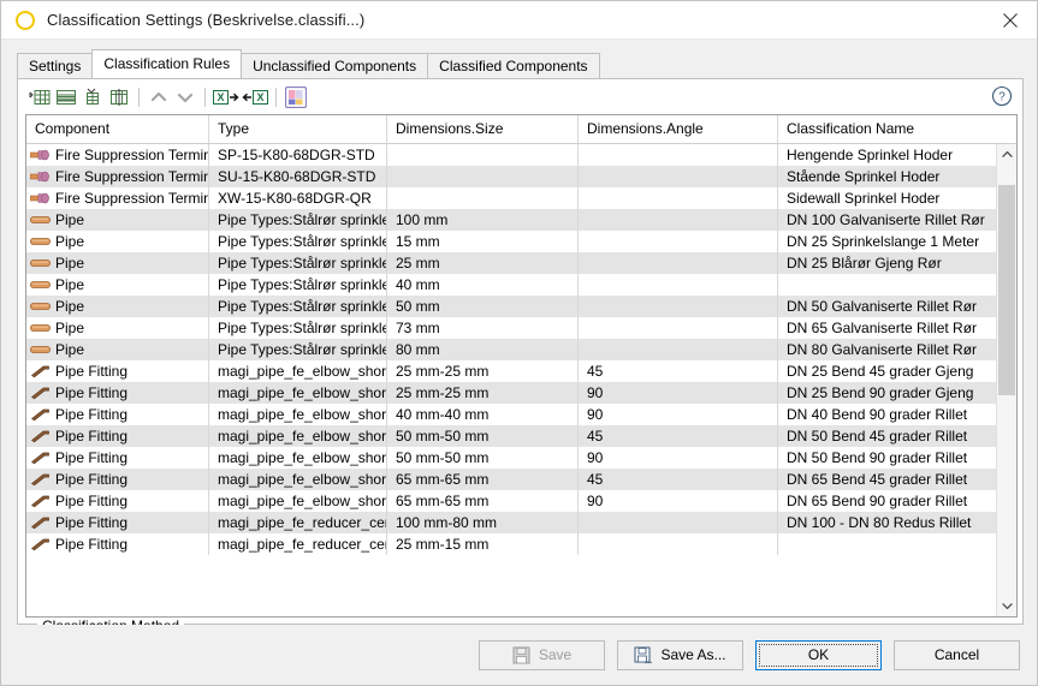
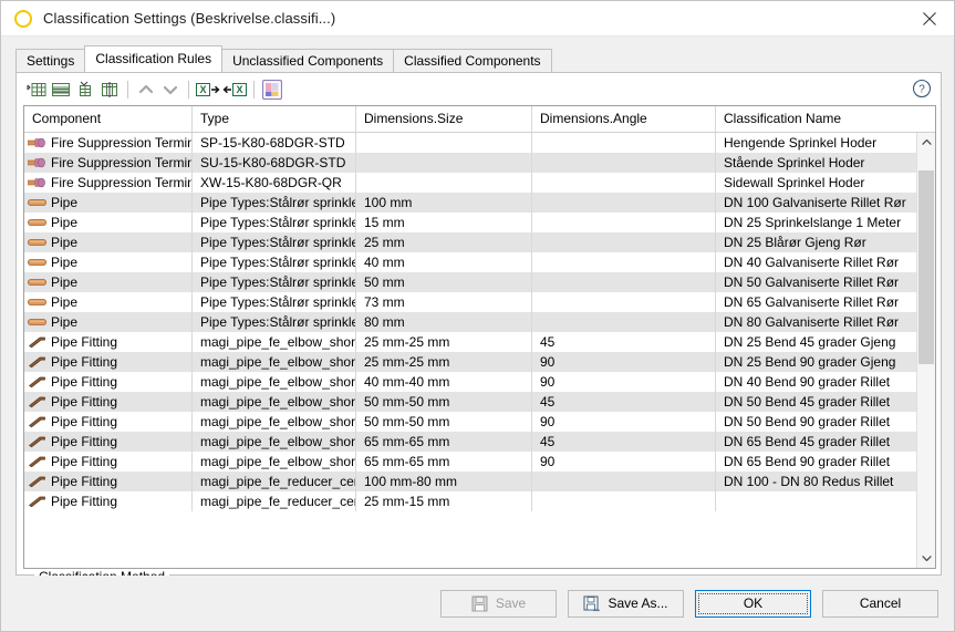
  Classification Settings (Beskrivelse.classifi...)
  Settings
  Classification Rules
  Unclassified Components
  Classified Components
  X
  X
  ?
  Component
  Type
  Dimensions.Size
  Dimensions.Angle
  Classification Name
  Fire Suppression Termin
  SP-15-K80-68DGR-STD
  Hengende Sprinkel Hoder
  Fire Suppression Termin
  SU-15-K80-68DGR-STD
  Stående Sprinkel Hoder
  Fire Suppression Termin
  XW-15-K80-68DGR-QR
  Sidewall Sprinkel Hoder
  Pipe
  Pipe Types:Stålrør sprinkle
  100 mm
  DN 100 Galvaniserte Rillet Rør
  Pipe
  Pipe Types:Stålrør sprinkle
  15 mm
  DN 25 Sprinkelslange 1 Meter
  Pipe
  Pipe Types:Stålrør sprinkle
  25 mm
  DN 25 Blårør Gjeng Rør
  Pipe
  Pipe Types:Stålrør sprinkle
  40 mm
+ DN 40 Galvaniserte Rillet Rør
  Pipe
  Pipe Types:Stålrør sprinkle
  50 mm
  DN 50 Galvaniserte Rillet Rør
  Pipe
  Pipe Types:Stålrør sprinkle
  73 mm
  DN 65 Galvaniserte Rillet Rør
  Pipe
  Pipe Types:Stålrør sprinkle
  80 mm
  DN 80 Galvaniserte Rillet Rør
  Pipe Fitting
  magi_pipe_fe_elbow_shor
  25 mm-25 mm
  45
  DN 25 Bend 45 grader Gjeng
  Pipe Fitting
  magi_pipe_fe_elbow_shor
  25 mm-25 mm
  90
  DN 25 Bend 90 grader Gjeng
  Pipe Fitting
  magi_pipe_fe_elbow_shor
  40 mm-40 mm
  90
  DN 40 Bend 90 grader Rillet
  Pipe Fitting
  magi_pipe_fe_elbow_shor
  50 mm-50 mm
  45
  DN 50 Bend 45 grader Rillet
  Pipe Fitting
  magi_pipe_fe_elbow_shor
  50 mm-50 mm
  90
  DN 50 Bend 90 grader Rillet
  Pipe Fitting
  magi_pipe_fe_elbow_shor
  65 mm-65 mm
  45
  DN 65 Bend 45 grader Rillet
  Pipe Fitting
  magi_pipe_fe_elbow_shor
  65 mm-65 mm
  90
  DN 65 Bend 90 grader Rillet
  Pipe Fitting
  magi_pipe_fe_reducer_ce
  100 mm-80 mm
  DN 100 - DN 80 Redus Rillet
  Pipe Fitting
  magi_pipe_fe_reducer_ce
  25 mm-15 mm
  Save
  Save As...
  OK
  Cancel
